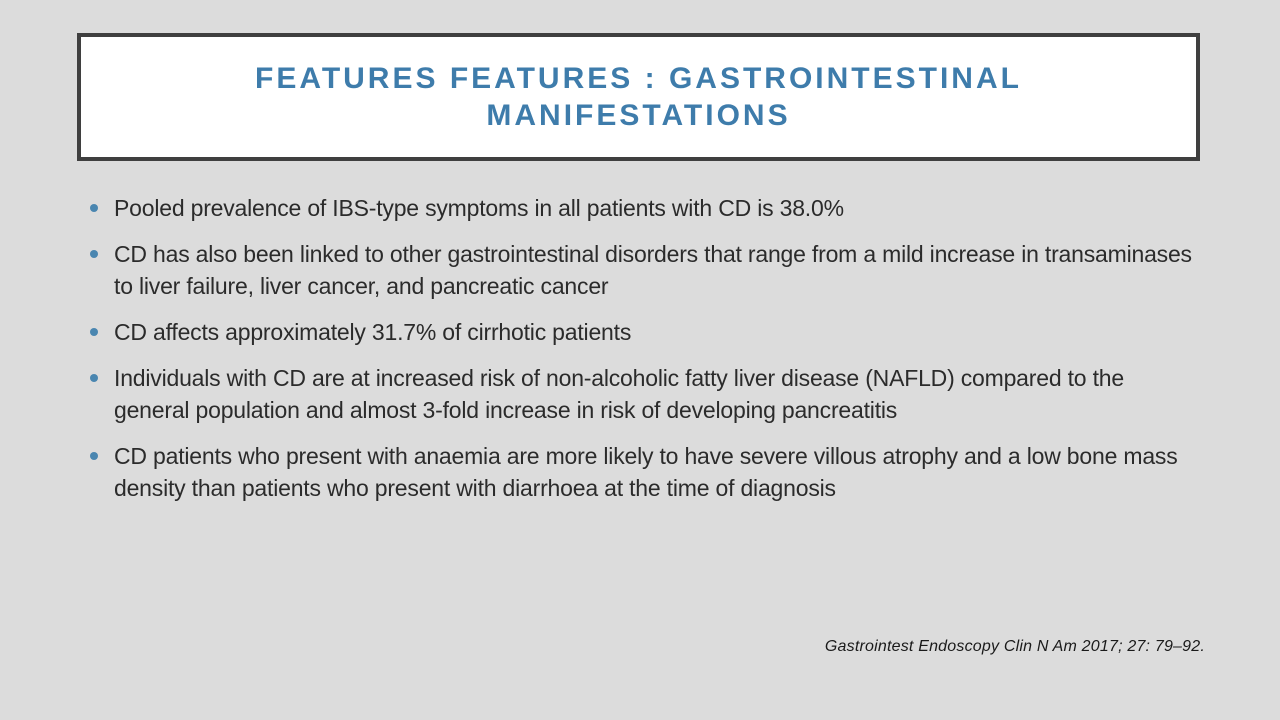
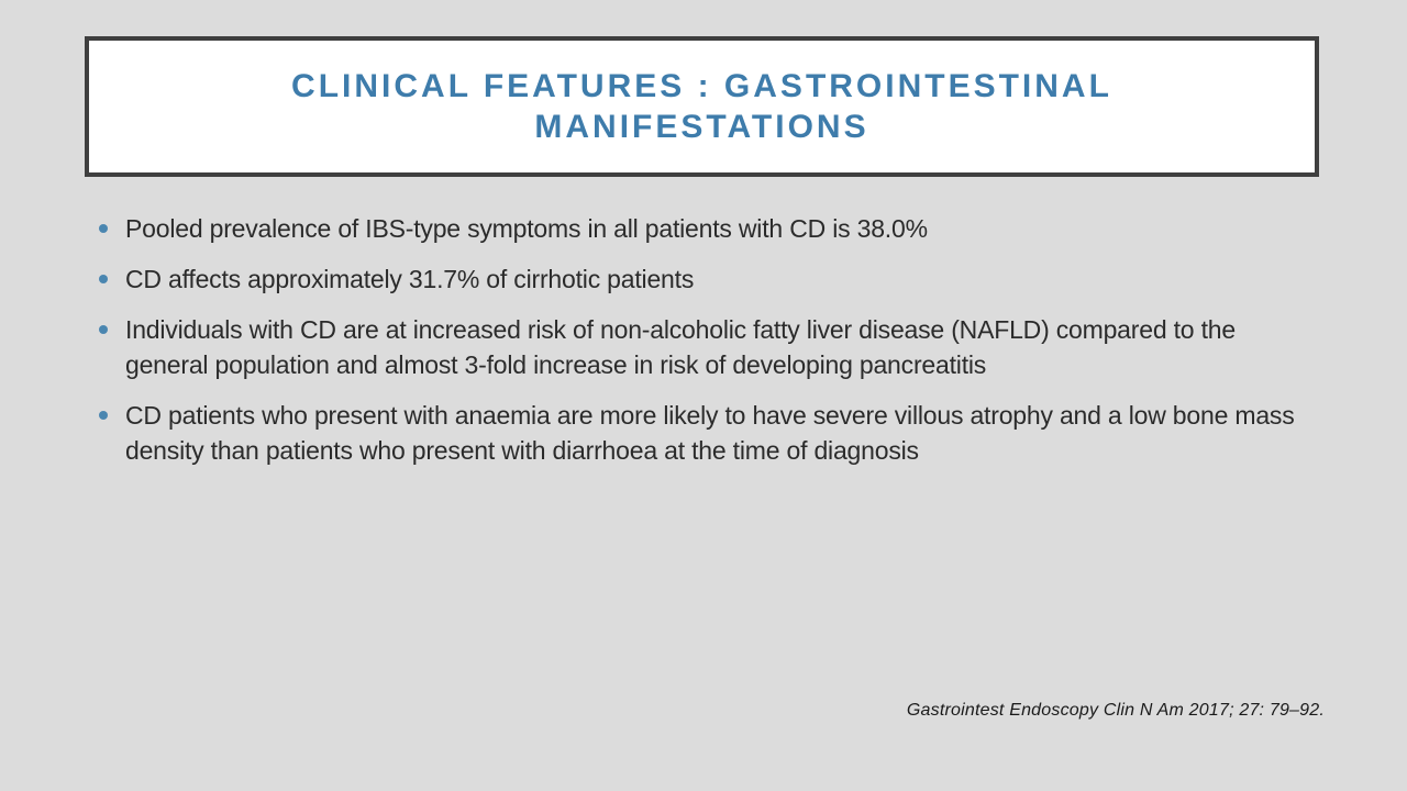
- FEATURES FEATURES : GASTROINTESTINAL MANIFESTATIONS
+ CLINICAL FEATURES : GASTROINTESTINAL MANIFESTATIONS
  Pooled prevalence of IBS-type symptoms in all patients with CD is 38.0%
- CD has also been linked to other gastrointestinal disorders that range from a mild increase in transaminases to liver failure, liver cancer, and pancreatic cancer
  CD affects approximately 31.7% of cirrhotic patients
  Individuals with CD are at increased risk of non-alcoholic fatty liver disease (NAFLD) compared to the general population and almost 3-fold increase in risk of developing pancreatitis
  CD patients who present with anaemia are more likely to have severe villous atrophy and a low bone mass density than patients who present with diarrhoea at the time of diagnosis
  Gastrointest Endoscopy Clin N Am 2017; 27: 79–92.
